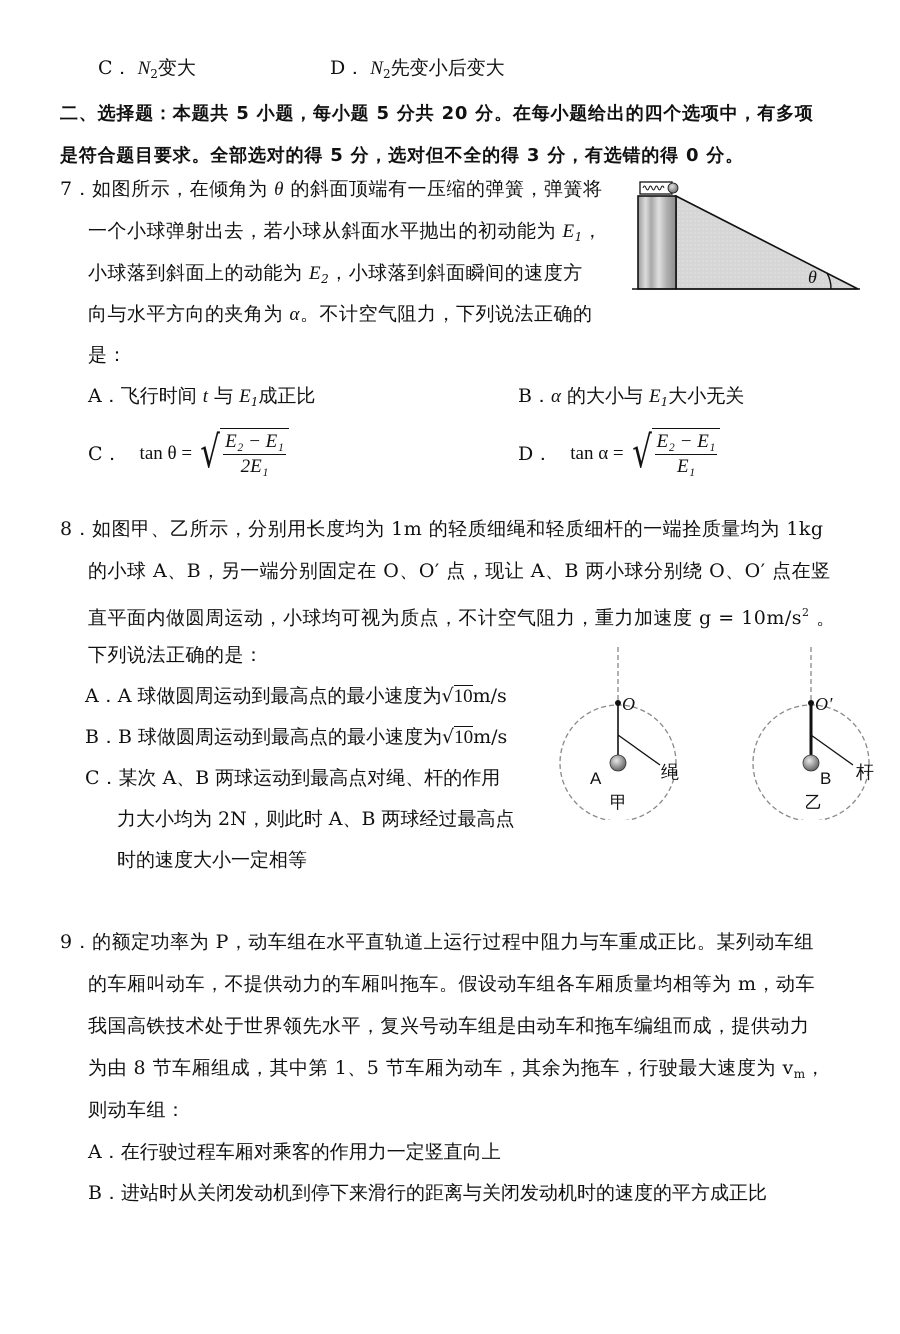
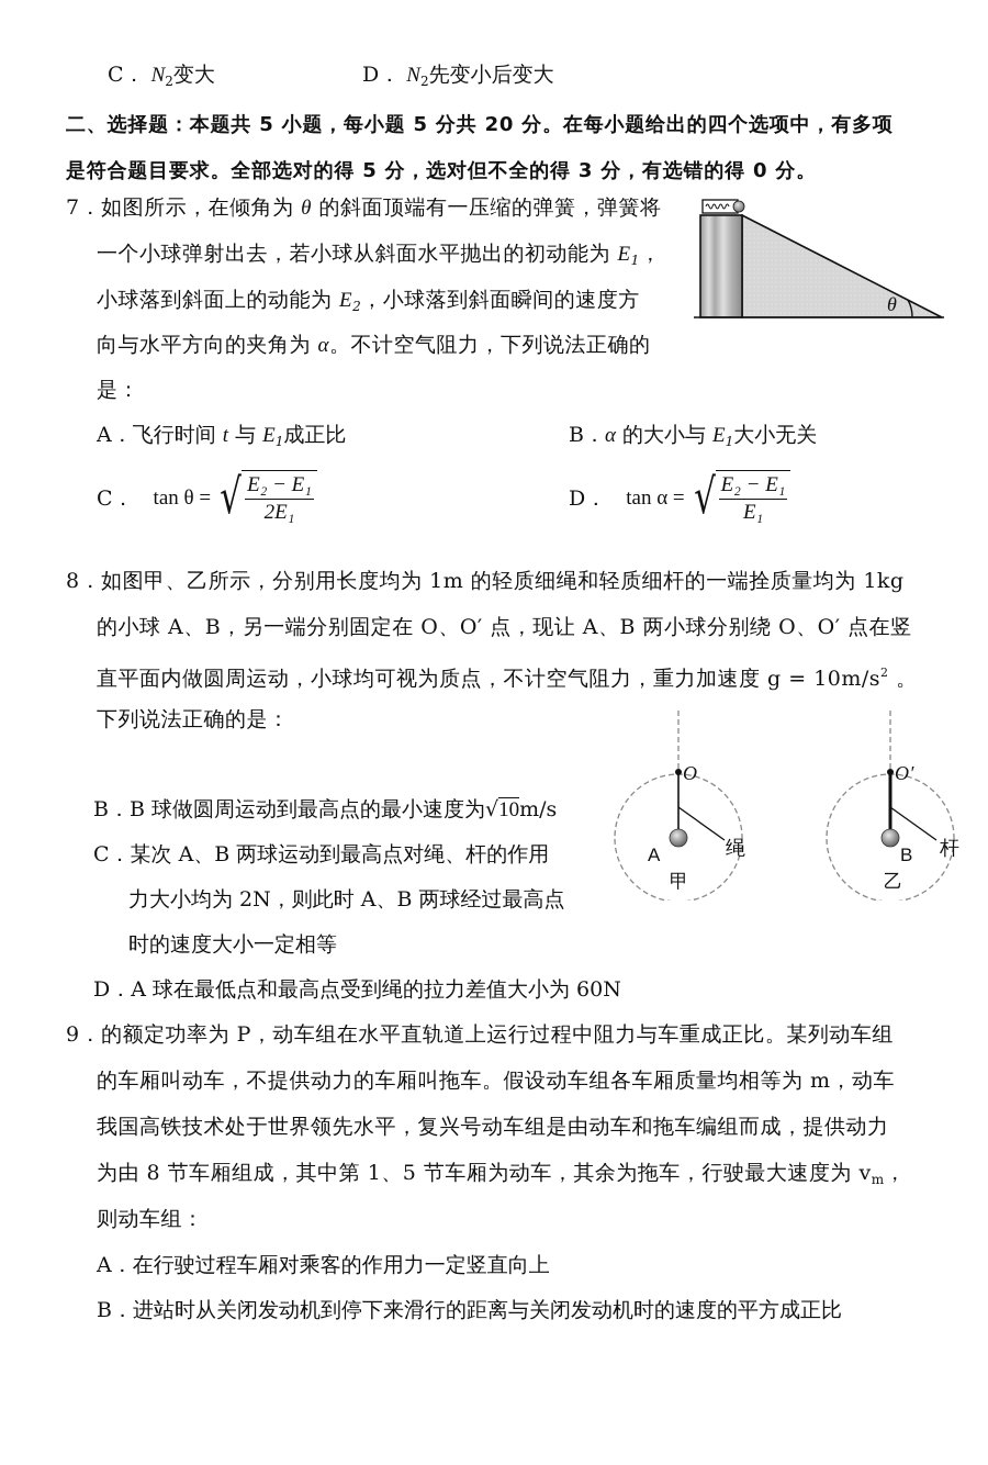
  C． N2变大
  D． N2先变小后变大
  二、选择题：本题共 5 小题，每小题 5 分共 20 分。在每小题给出的四个选项中，有多项
  是符合题目要求。全部选对的得 5 分，选对但不全的得 3 分，有选错的得 0 分。
  7．如图所示，在倾角为 θ 的斜面顶端有一压缩的弹簧，弹簧将
  一个小球弹射出去，若小球从斜面水平抛出的初动能为 E1，
  小球落到斜面上的动能为 E2，小球落到斜面瞬间的速度方
  向与水平方向的夹角为 α。不计空气阻力，下列说法正确的
  是：
  θ
  A．飞行时间 t 与 E1成正比
  B．α 的大小与 E1大小无关
  C．
  tan θ =
  √
  E₂ − E₁
  2E₁
  D．
  tan α =
  √
  E₂ − E₁
  E₁
  8．如图甲、乙所示，分别用长度均为 1m 的轻质细绳和轻质细杆的一端拴质量均为 1kg
  的小球 A、B，另一端分别固定在 O、O′ 点，现让 A、B 两小球分别绕 O、O′ 点在竖
  直平面内做圆周运动，小球均可视为质点，不计空气阻力，重力加速度 g = 10m/s2 。
  下列说法正确的是：
- A．A 球做圆周运动到最高点的最小速度为√10m/s
  B．B 球做圆周运动到最高点的最小速度为√10m/s
  C．某次 A、B 两球运动到最高点对绳、杆的作用
  力大小均为 2N，则此时 A、B 两球经过最高点
  时的速度大小一定相等
+ D．A 球在最低点和最高点受到绳的拉力差值大小为 60N
  O
  A
  绳
  甲
  O′
  B
  杆
  乙
  9．的额定功率为 P，动车组在水平直轨道上运行过程中阻力与车重成正比。某列动车组
  的车厢叫动车，不提供动力的车厢叫拖车。假设动车组各车厢质量均相等为 m，动车
  我国高铁技术处于世界领先水平，复兴号动车组是由动车和拖车编组而成，提供动力
  为由 8 节车厢组成，其中第 1、5 节车厢为动车，其余为拖车，行驶最大速度为 vm，
  则动车组：
  A．在行驶过程车厢对乘客的作用力一定竖直向上
  B．进站时从关闭发动机到停下来滑行的距离与关闭发动机时的速度的平方成正比
